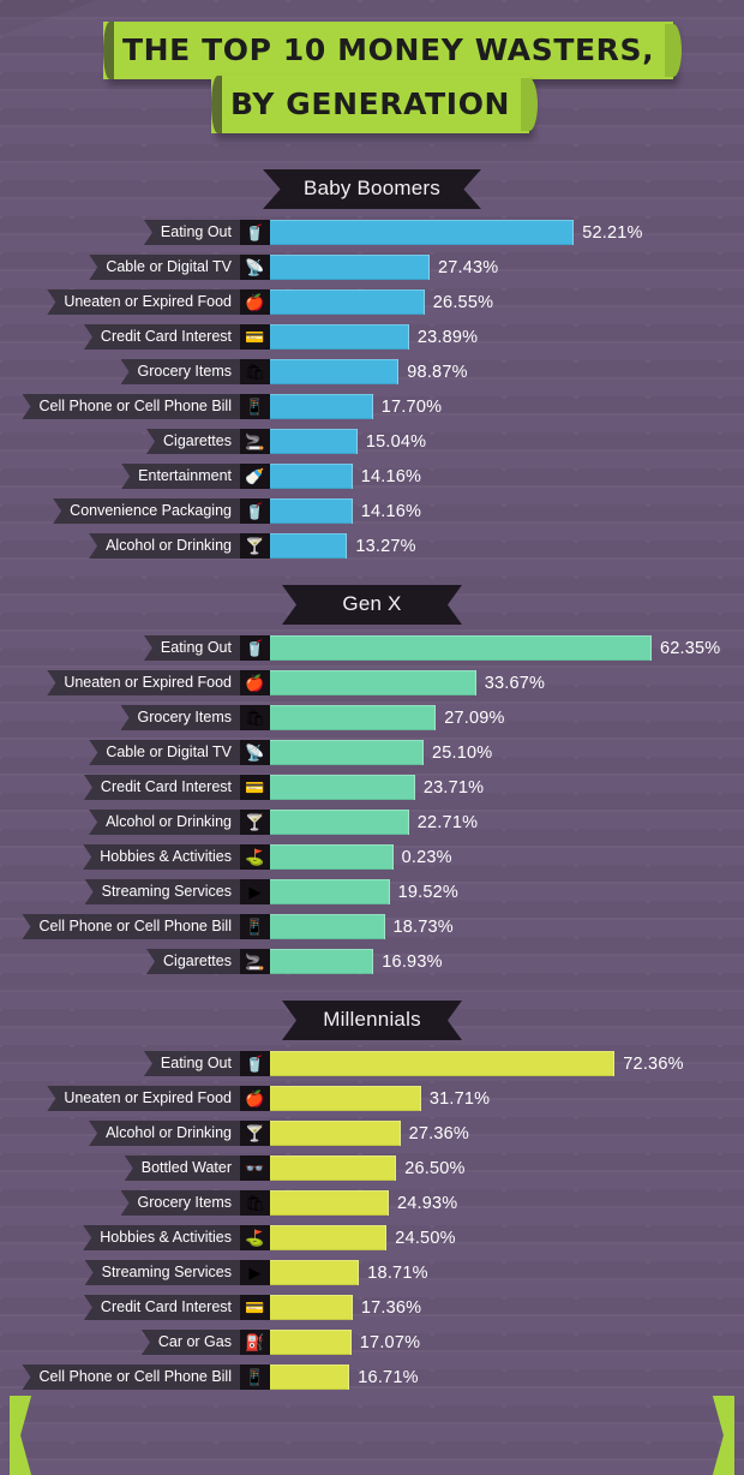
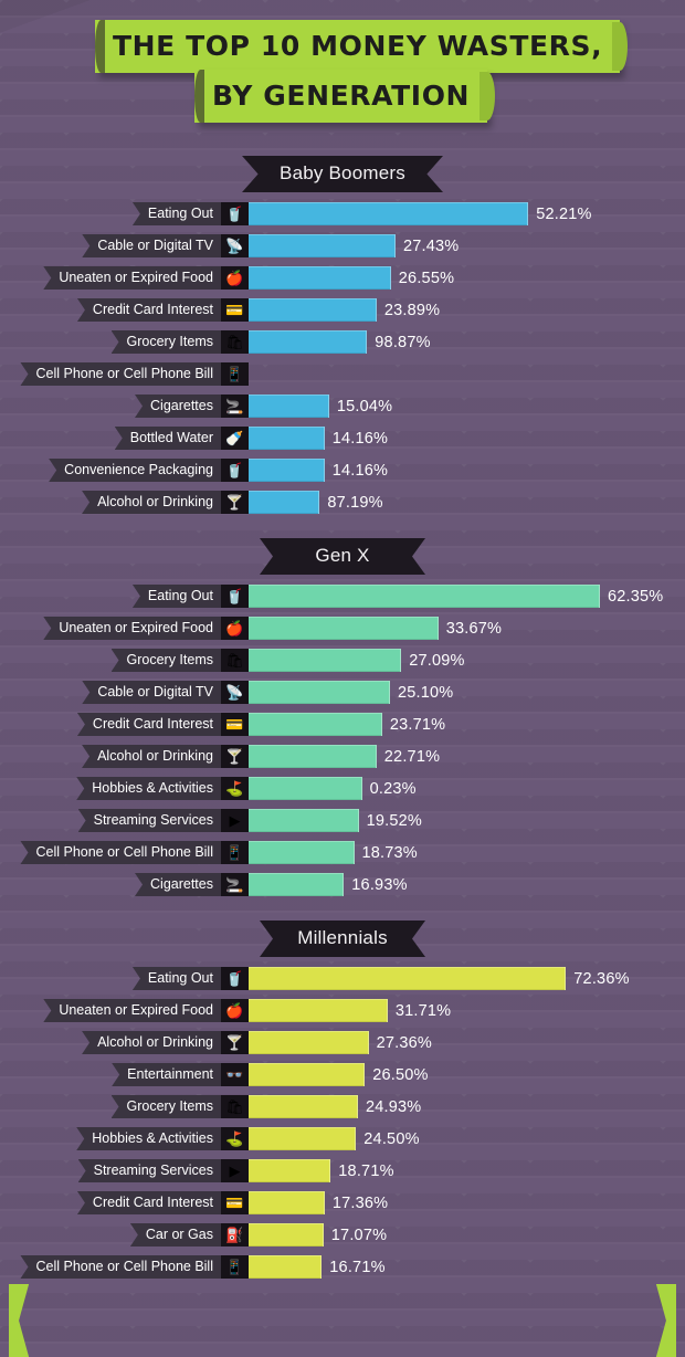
  THE TOP 10 MONEY WASTERS,
  BY GENERATION
  Baby Boomers
  Eating Out
  🥤
  52.21%
  Cable or Digital TV
  📡
  27.43%
  Uneaten or Expired Food
  🍎
  26.55%
  Credit Card Interest
  💳
  23.89%
  Grocery Items
  🛍
  98.87%
  Cell Phone or Cell Phone Bill
  📱
- 17.70%
  Cigarettes
  🚬
  15.04%
- Entertainment
+ Bottled Water
  🍼
  14.16%
  Convenience Packaging
  🥤
  14.16%
  Alcohol or Drinking
  🍸
- 13.27%
+ 87.19%
  Gen X
  Eating Out
  🥤
  62.35%
  Uneaten or Expired Food
  🍎
  33.67%
  Grocery Items
  🛍
  27.09%
  Cable or Digital TV
  📡
  25.10%
  Credit Card Interest
  💳
  23.71%
  Alcohol or Drinking
  🍸
  22.71%
  Hobbies & Activities
  ⛳
  0.23%
  Streaming Services
  ▶
  19.52%
  Cell Phone or Cell Phone Bill
  📱
  18.73%
  Cigarettes
  🚬
  16.93%
  Millennials
  Eating Out
  🥤
  72.36%
  Uneaten or Expired Food
  🍎
  31.71%
  Alcohol or Drinking
  🍸
  27.36%
- Bottled Water
+ Entertainment
  👓
  26.50%
  Grocery Items
  🛍
  24.93%
  Hobbies & Activities
  ⛳
  24.50%
  Streaming Services
  ▶
  18.71%
  Credit Card Interest
  💳
  17.36%
  Car or Gas
  ⛽
  17.07%
  Cell Phone or Cell Phone Bill
  📱
  16.71%
